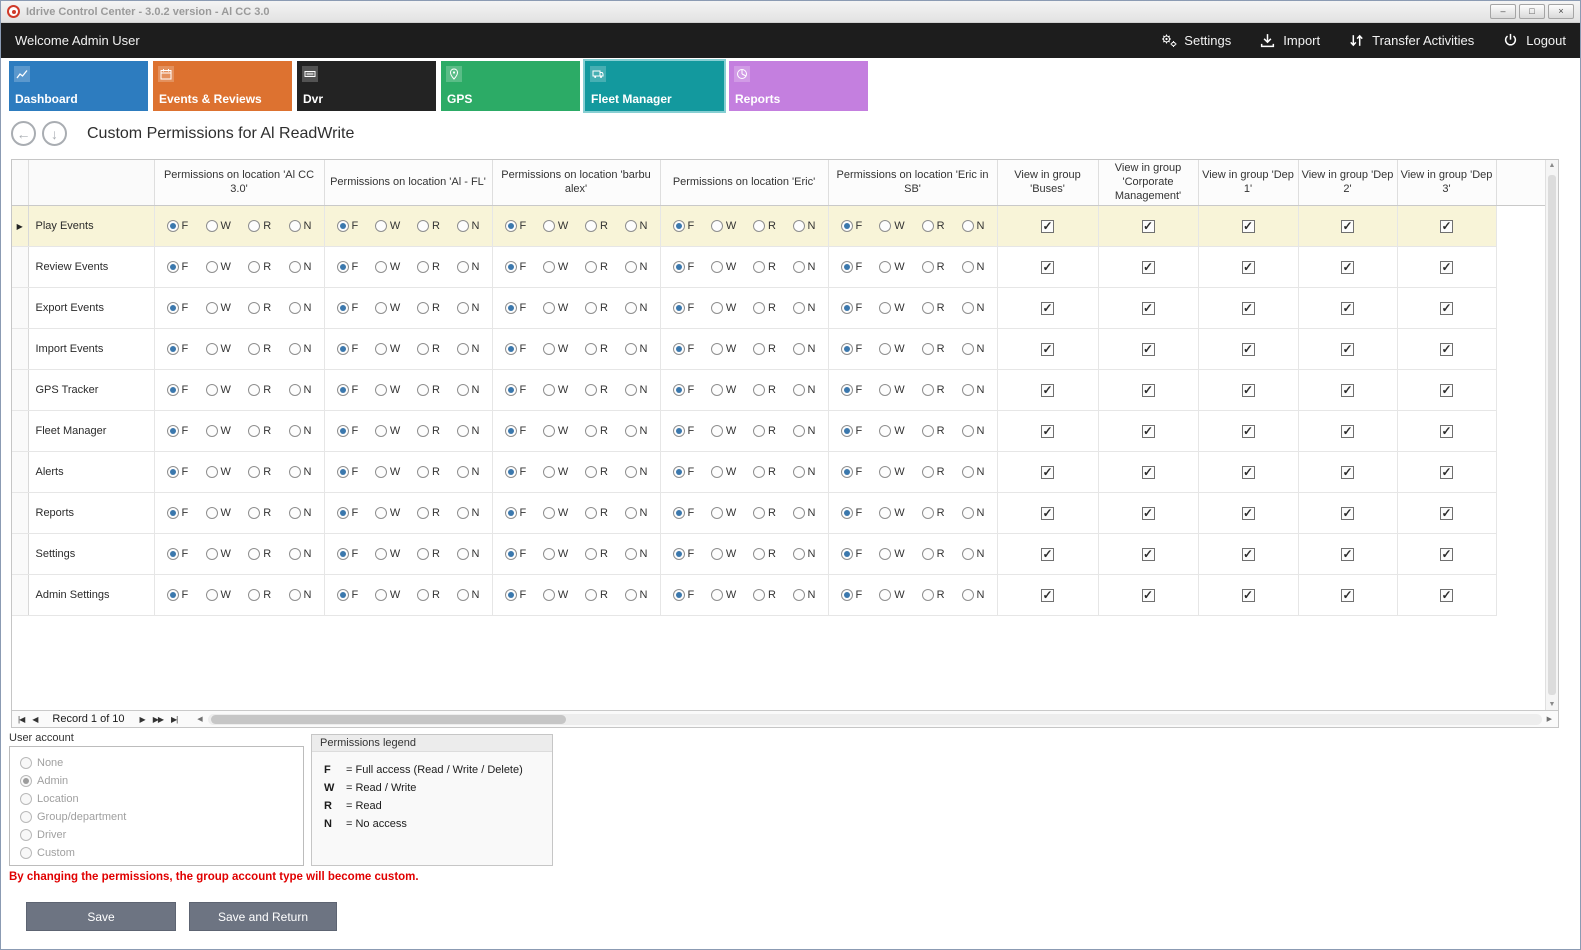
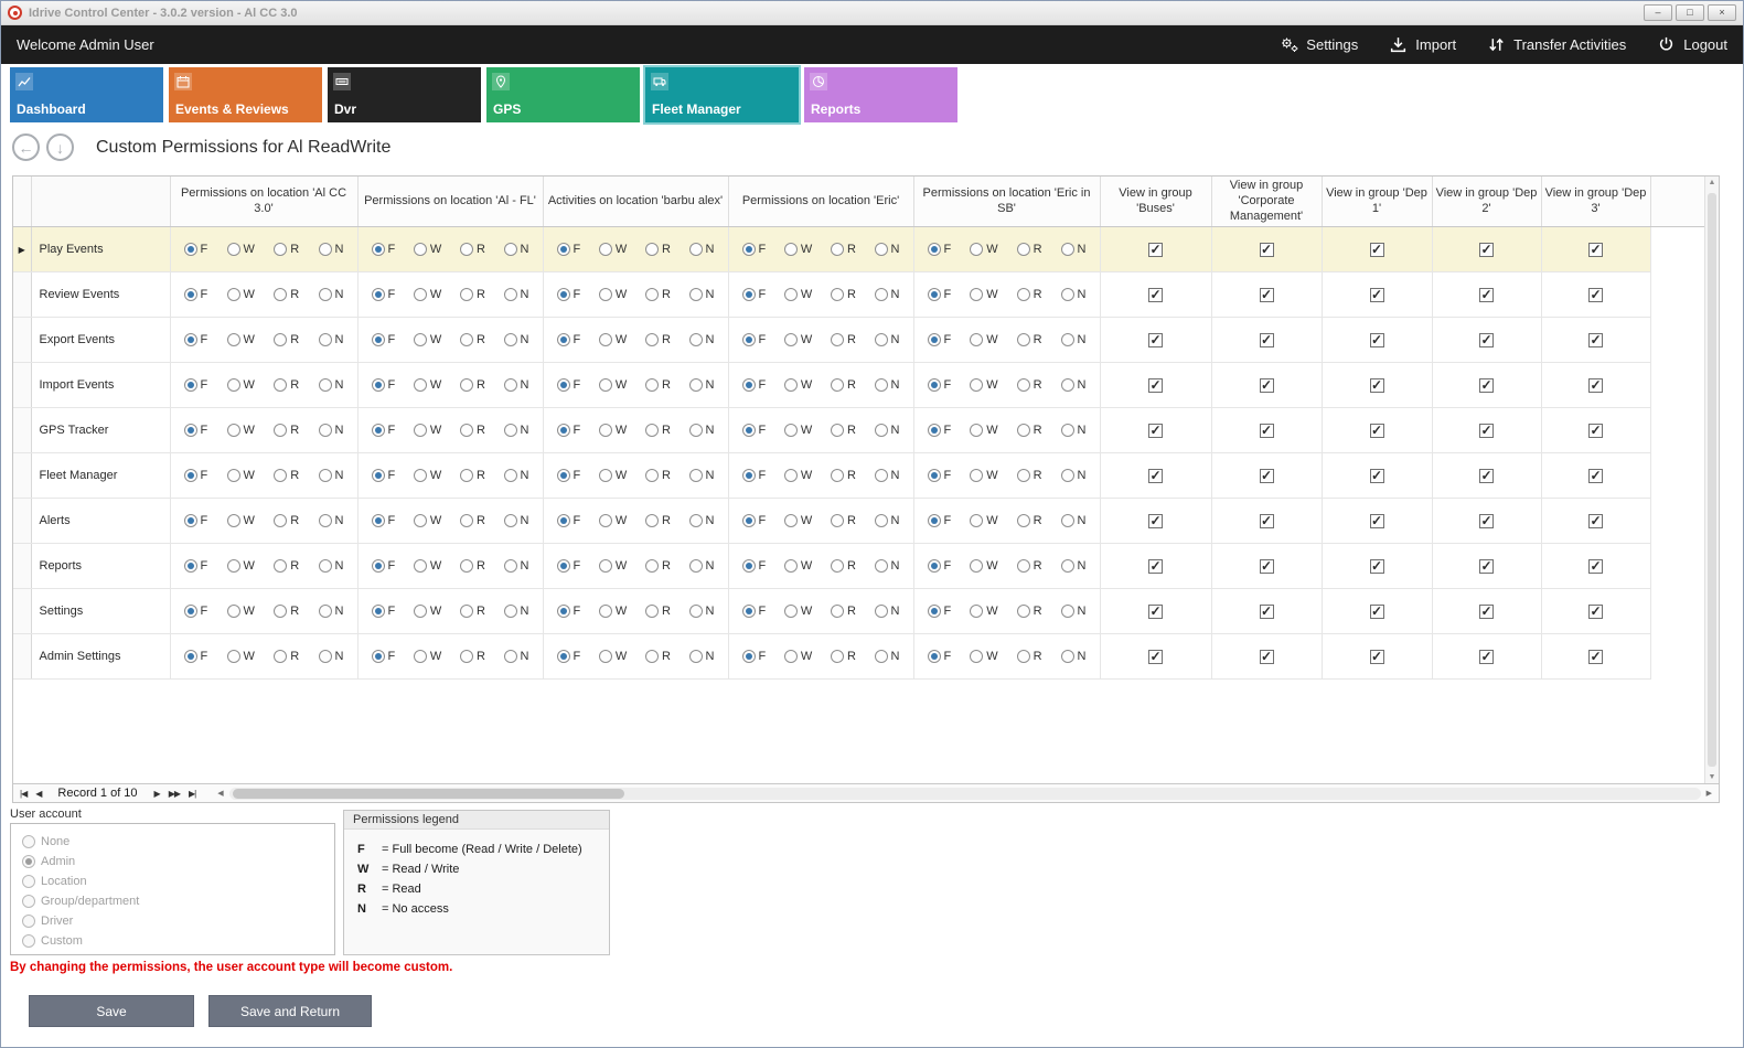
  Idrive Control Center - 3.0.2 version - Al CC 3.0
  –
  □
  ×
  Welcome Admin User
  Settings
  Import
  Transfer Activities
  Logout
  Dashboard
  Events & Reviews
  Dvr
  GPS
  Fleet Manager
  Reports
  ←
  ↓
  Custom Permissions for Al ReadWrite
- 		Permissions on location 'Al CC 3.0'	Permissions on location 'Al - FL'	Permissions on location 'barbu alex'	Permissions on location 'Eric'	Permissions on location 'Eric in SB'	View in group 'Buses'	View in group 'Corporate Management'	View in group 'Dep 1'	View in group 'Dep 2'	View in group 'Dep 3'
+ 		Permissions on location 'Al CC 3.0'	Permissions on location 'Al - FL'	Activities on location 'barbu alex'	Permissions on location 'Eric'	Permissions on location 'Eric in SB'	View in group 'Buses'	View in group 'Corporate Management'	View in group 'Dep 1'	View in group 'Dep 2'	View in group 'Dep 3'
  ▶	Play Events	F W R N	F W R N	F W R N	F W R N	F W R N	✓	✓	✓	✓	✓
  	Review Events	F W R N	F W R N	F W R N	F W R N	F W R N	✓	✓	✓	✓	✓
  	Export Events	F W R N	F W R N	F W R N	F W R N	F W R N	✓	✓	✓	✓	✓
  	Import Events	F W R N	F W R N	F W R N	F W R N	F W R N	✓	✓	✓	✓	✓
  	GPS Tracker	F W R N	F W R N	F W R N	F W R N	F W R N	✓	✓	✓	✓	✓
  	Fleet Manager	F W R N	F W R N	F W R N	F W R N	F W R N	✓	✓	✓	✓	✓
  	Alerts	F W R N	F W R N	F W R N	F W R N	F W R N	✓	✓	✓	✓	✓
  	Reports	F W R N	F W R N	F W R N	F W R N	F W R N	✓	✓	✓	✓	✓
  	Settings	F W R N	F W R N	F W R N	F W R N	F W R N	✓	✓	✓	✓	✓
  	Admin Settings	F W R N	F W R N	F W R N	F W R N	F W R N	✓	✓	✓	✓	✓
  |◀
  ◀
  Record 1 of 10
  ▶
  ▶▶
  ▶|
  User account
  None
  Admin
  Location
  Group/department
  Driver
  Custom
  Permissions legend
  F
- = Full access (Read / Write / Delete)
+ = Full become (Read / Write / Delete)
  W
  = Read / Write
  R
  = Read
  N
  = No access
- By changing the permissions, the group account type will become custom.
+ By changing the permissions, the user account type will become custom.
  Save
  Save and Return
